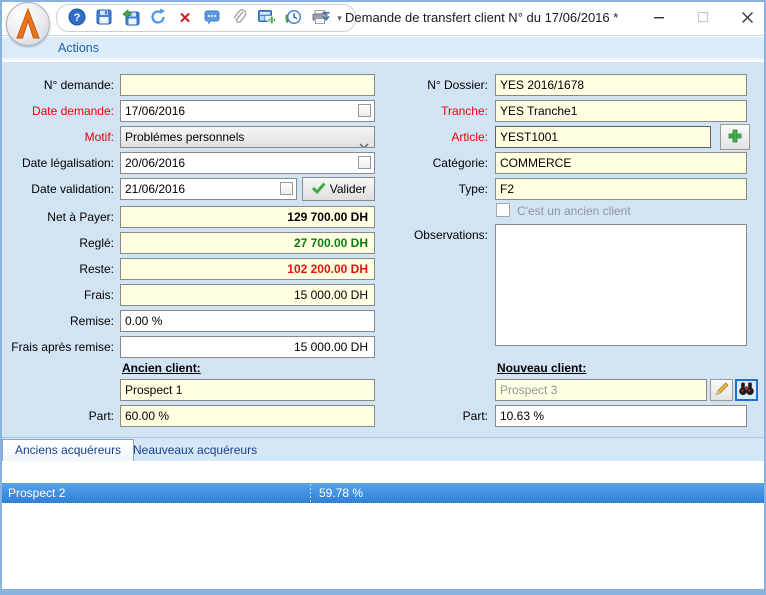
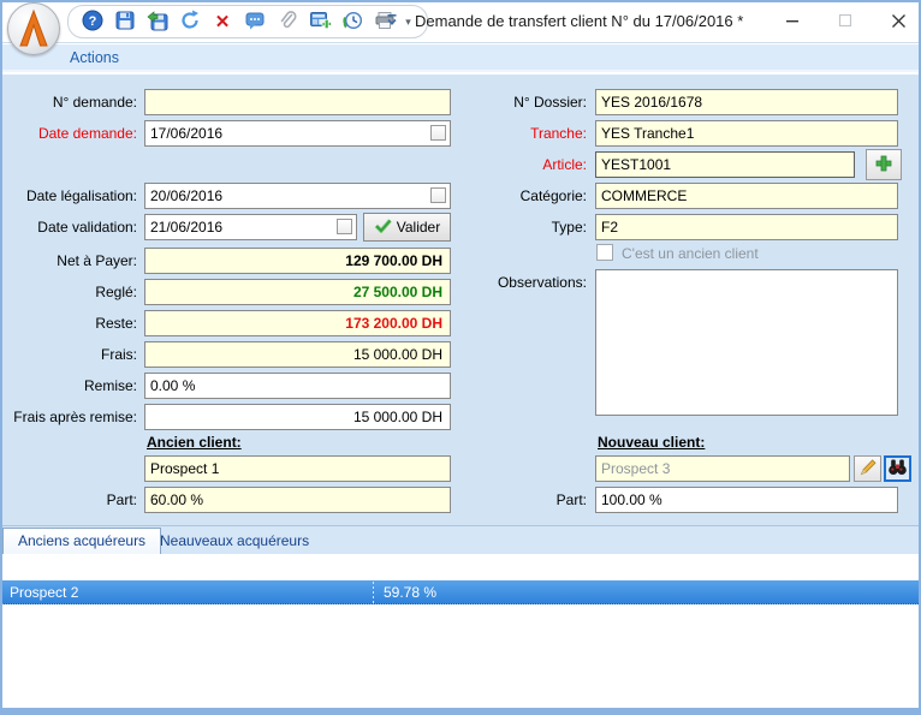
  ?
  ✕
  ▾
  Demande de transfert client N° du 17/06/2016 *
  Actions
  N° demande:
  Date demande:
  17/06/2016
- Motif:
- Problémes personnels
  Date légalisation:
  20/06/2016
  Date validation:
  21/06/2016
  Valider
  Net à Payer:
  129 700.00 DH
  Reglé:
- 27 700.00 DH
+ 27 500.00 DH
  Reste:
- 102 200.00 DH
+ 173 200.00 DH
  Frais:
  15 000.00 DH
  Remise:
  0.00 %
  Frais après remise:
  15 000.00 DH
  Ancien client:
  Prospect 1
  Part:
  60.00 %
  N° Dossier:
  YES 2016/1678
  Tranche:
  YES Tranche1
  Article:
  YEST1001
  Catégorie:
  COMMERCE
  Type:
  F2
  C'est un ancien client
  Observations:
  Nouveau client:
  Prospect 3
  Part:
- 10.63 %
+ 100.00 %
  Anciens acquéreurs
  Neauveaux acquéreurs
  Prospect 2
  59.78 %
